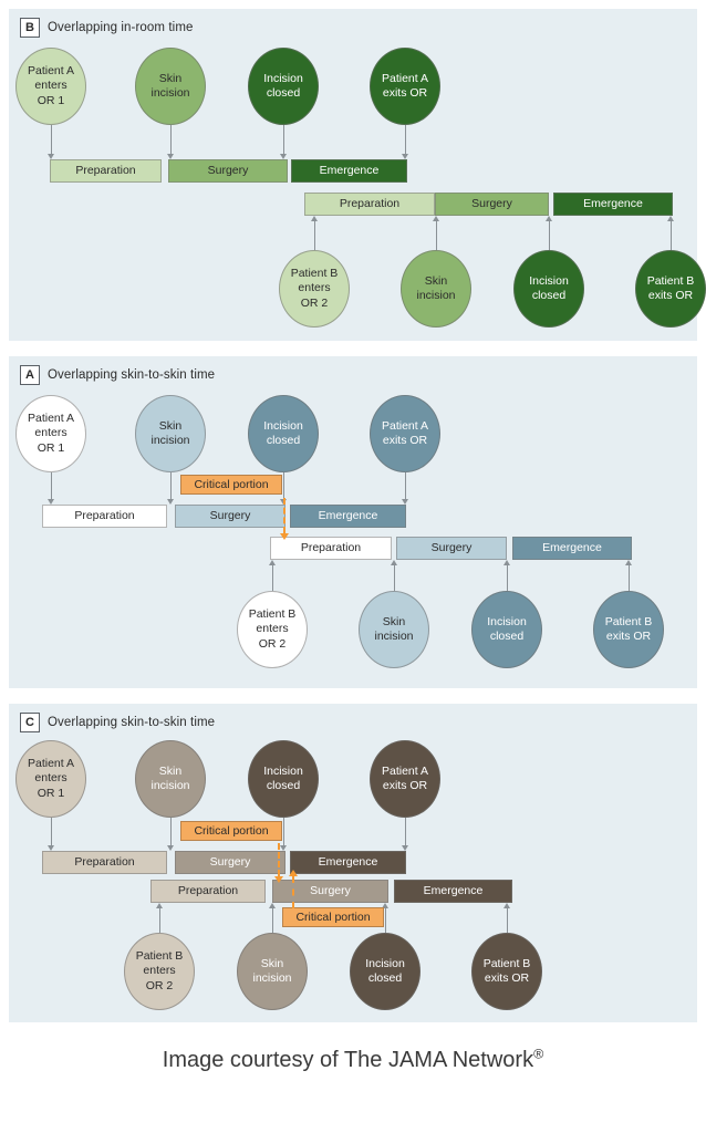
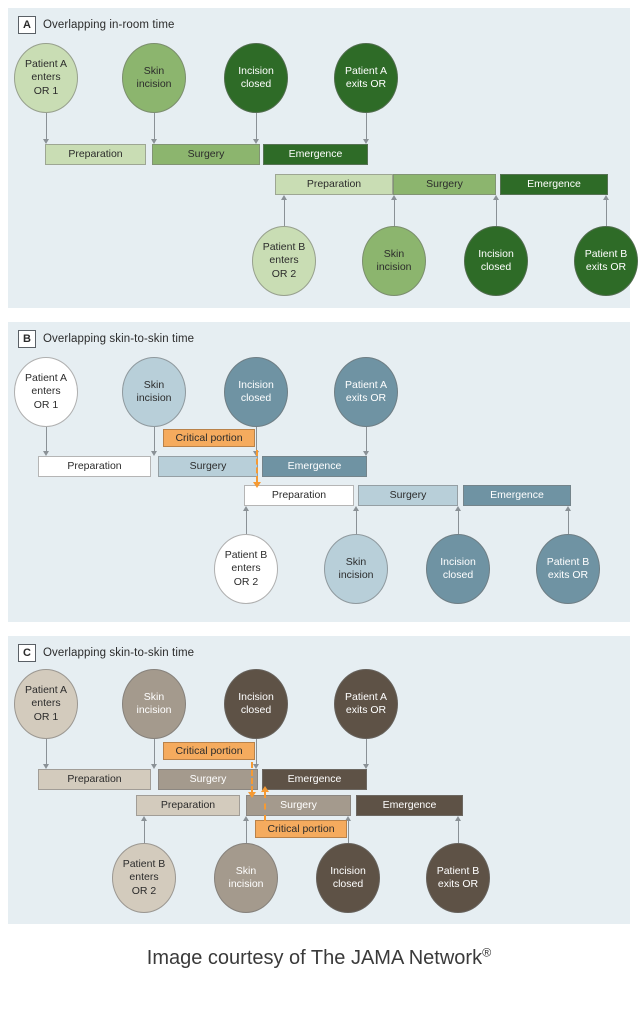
- B
+ A
  Overlapping in-room time
  Preparation
  Surgery
  Emergence
  Patient A
  enters
  OR 1
  Skin
  incision
  Incision
  closed
  Patient A
  exits OR
  Preparation
  Surgery
  Emergence
  Patient B
  enters
  OR 2
  Skin
  incision
  Incision
  closed
  Patient B
  exits OR
- A
+ B
  Overlapping skin-to-skin time
  Preparation
  Surgery
  Emergence
  Patient A
  enters
  OR 1
  Skin
  incision
  Incision
  closed
  Patient A
  exits OR
  Preparation
  Surgery
  Emergence
  Patient B
  enters
  OR 2
  Skin
  incision
  Incision
  closed
  Patient B
  exits OR
  Critical portion
  C
  Overlapping skin-to-skin time
  Preparation
  Surgery
  Emergence
  Patient A
  enters
  OR 1
  Skin
  incision
  Incision
  closed
  Patient A
  exits OR
  Preparation
  Surgery
  Emergence
  Patient B
  enters
  OR 2
  Skin
  incision
  Incision
  closed
  Patient B
  exits OR
  Critical portion
  Critical portion
  Image courtesy of The JAMA Network®
